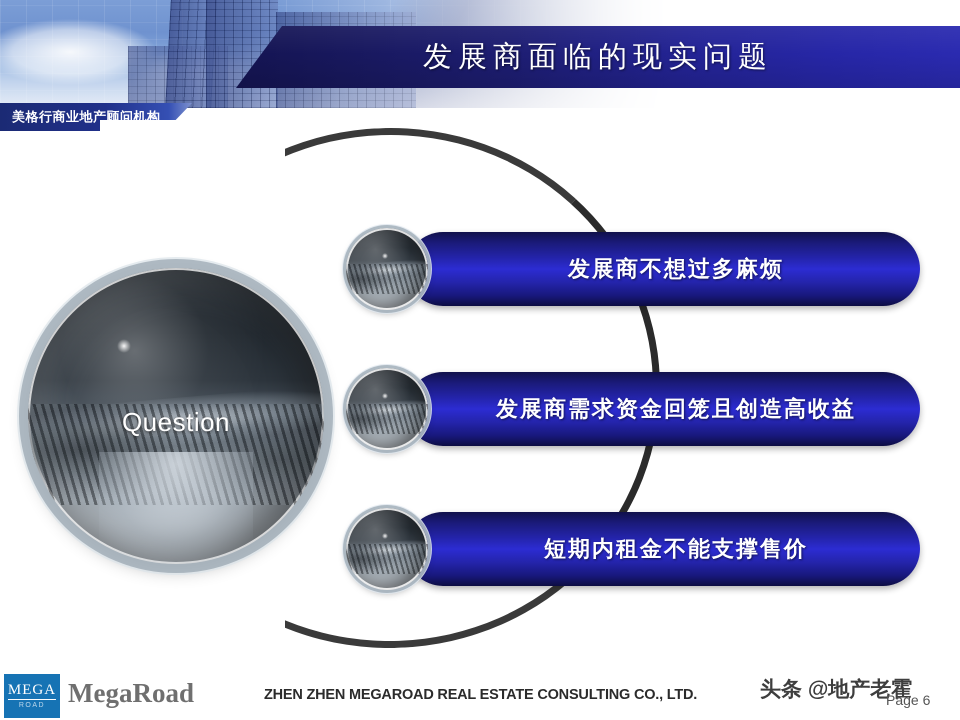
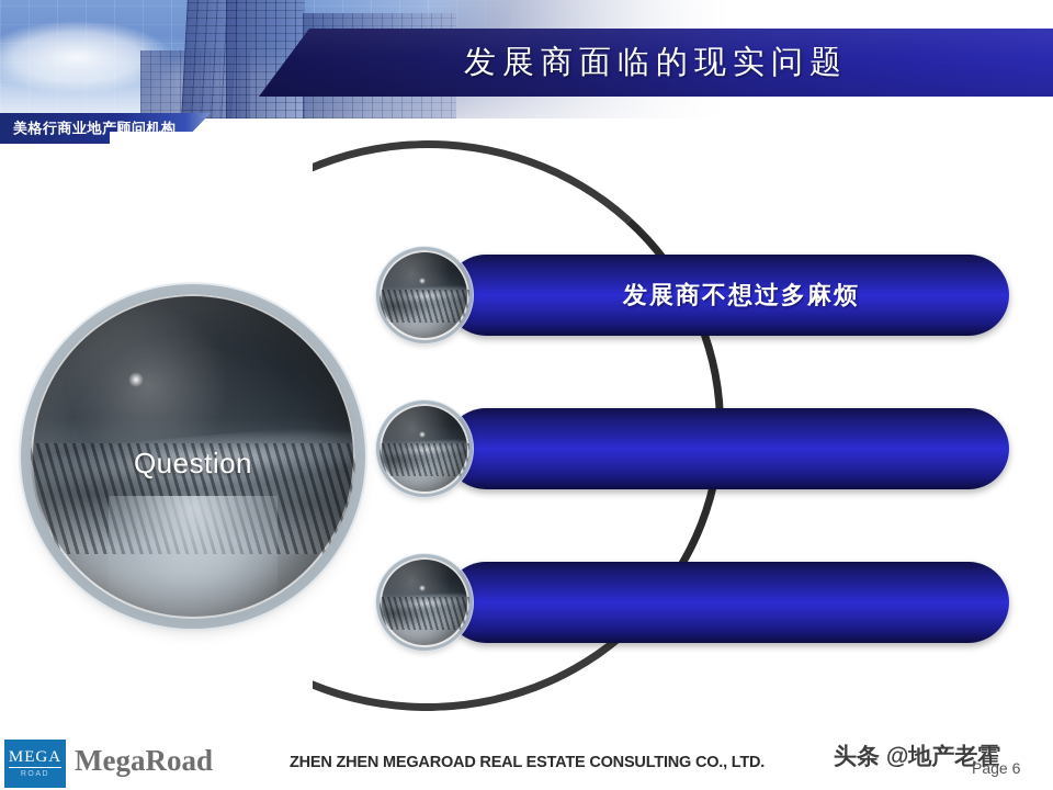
  发展商面临的现实问题
  美格行商业地产顾问机构
  Question
  发展商不想过多麻烦
- 发展商需求资金回笼且创造高收益
- 短期内租金不能支撑售价
  MEGA
  MegaRoad
  ZHEN ZHEN MEGAROAD REAL ESTATE CONSULTING CO., LTD.
  头条 @地产老霍
  Page 6
